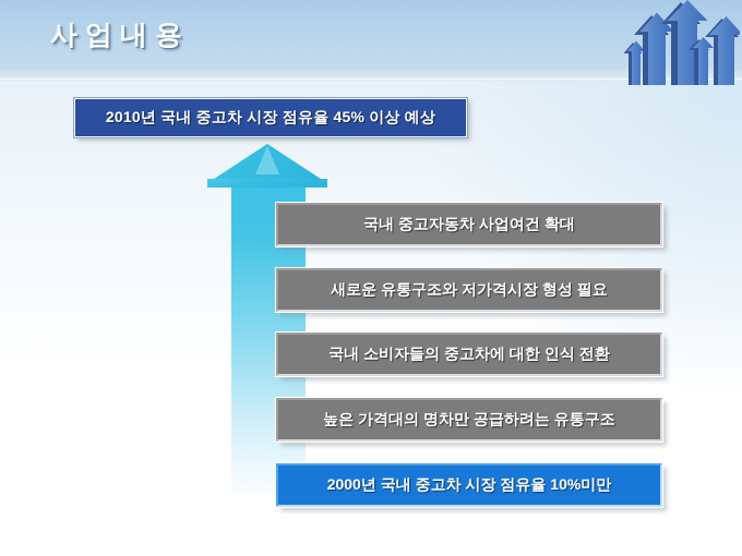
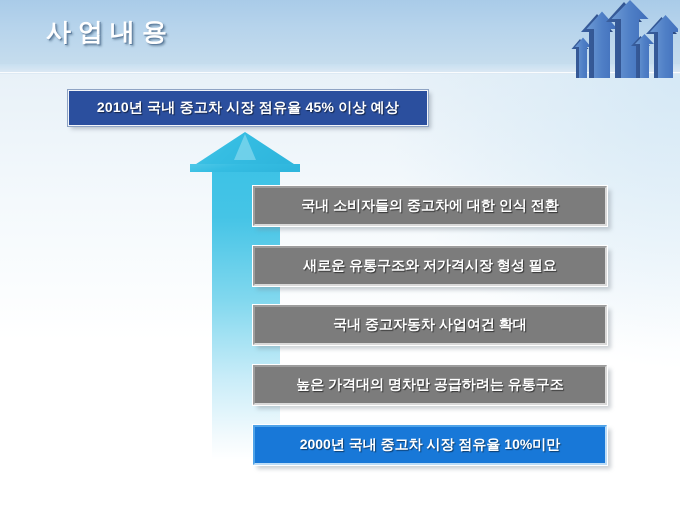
  사업내용
  2010년 국내 중고차 시장 점유율 45% 이상 예상
- 국내 중고자동차 사업여건 확대
+ 국내 소비자들의 중고차에 대한 인식 전환
  새로운 유통구조와 저가격시장 형성 필요
- 국내 소비자들의 중고차에 대한 인식 전환
+ 국내 중고자동차 사업여건 확대
  높은 가격대의 명차만 공급하려는 유통구조
  2000년 국내 중고차 시장 점유율 10%미만
